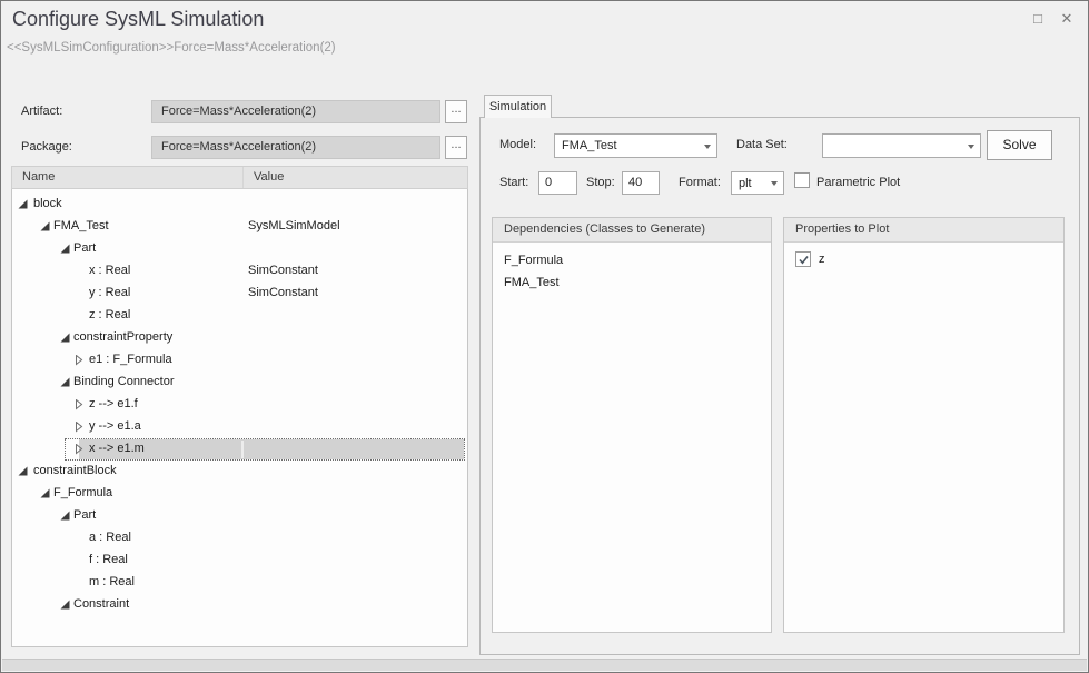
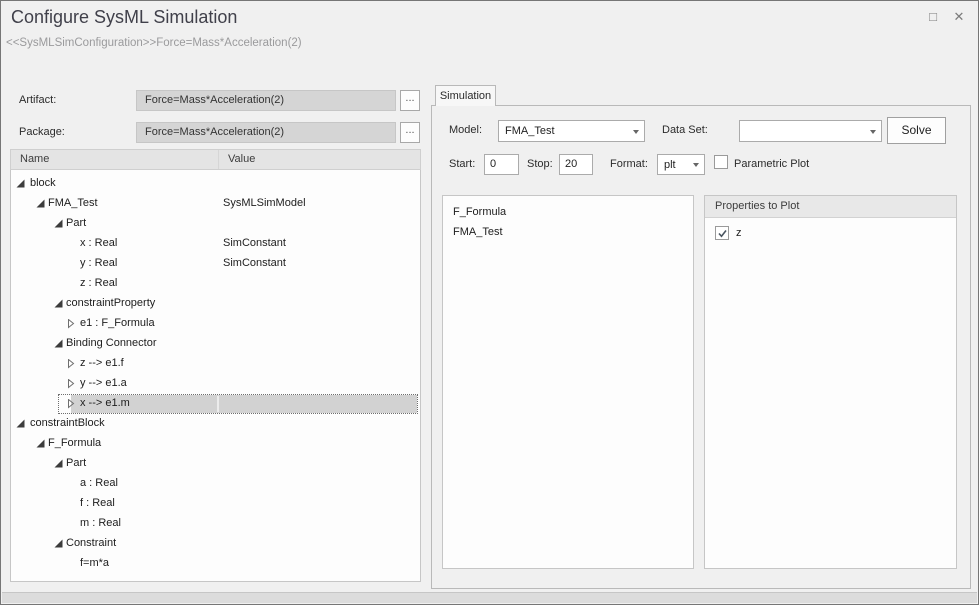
  Configure SysML Simulation
  □
  ✕
  <<SysMLSimConfiguration>>Force=Mass*Acceleration(2)
  Artifact:
  Force=Mass*Acceleration(2)
  ...
  Package:
  Force=Mass*Acceleration(2)
  ...
  Name
  Value
  block
  FMA_Test
  SysMLSimModel
  Part
  x : Real
  SimConstant
  y : Real
  SimConstant
  z : Real
  constraintProperty
  e1 : F_Formula
  Binding Connector
  z --> e1.f
  y --> e1.a
  x --> e1.m
  constraintBlock
  F_Formula
  Part
  a : Real
  f : Real
  m : Real
  Constraint
+ f=m*a
  Simulation
  Model:
  FMA_Test
  Data Set:
  Solve
  Start:
  0
  Stop:
- 40
+ 20
  Format:
  plt
  Parametric Plot
- Dependencies (Classes to Generate)
  F_Formula
  FMA_Test
  Properties to Plot
  z
